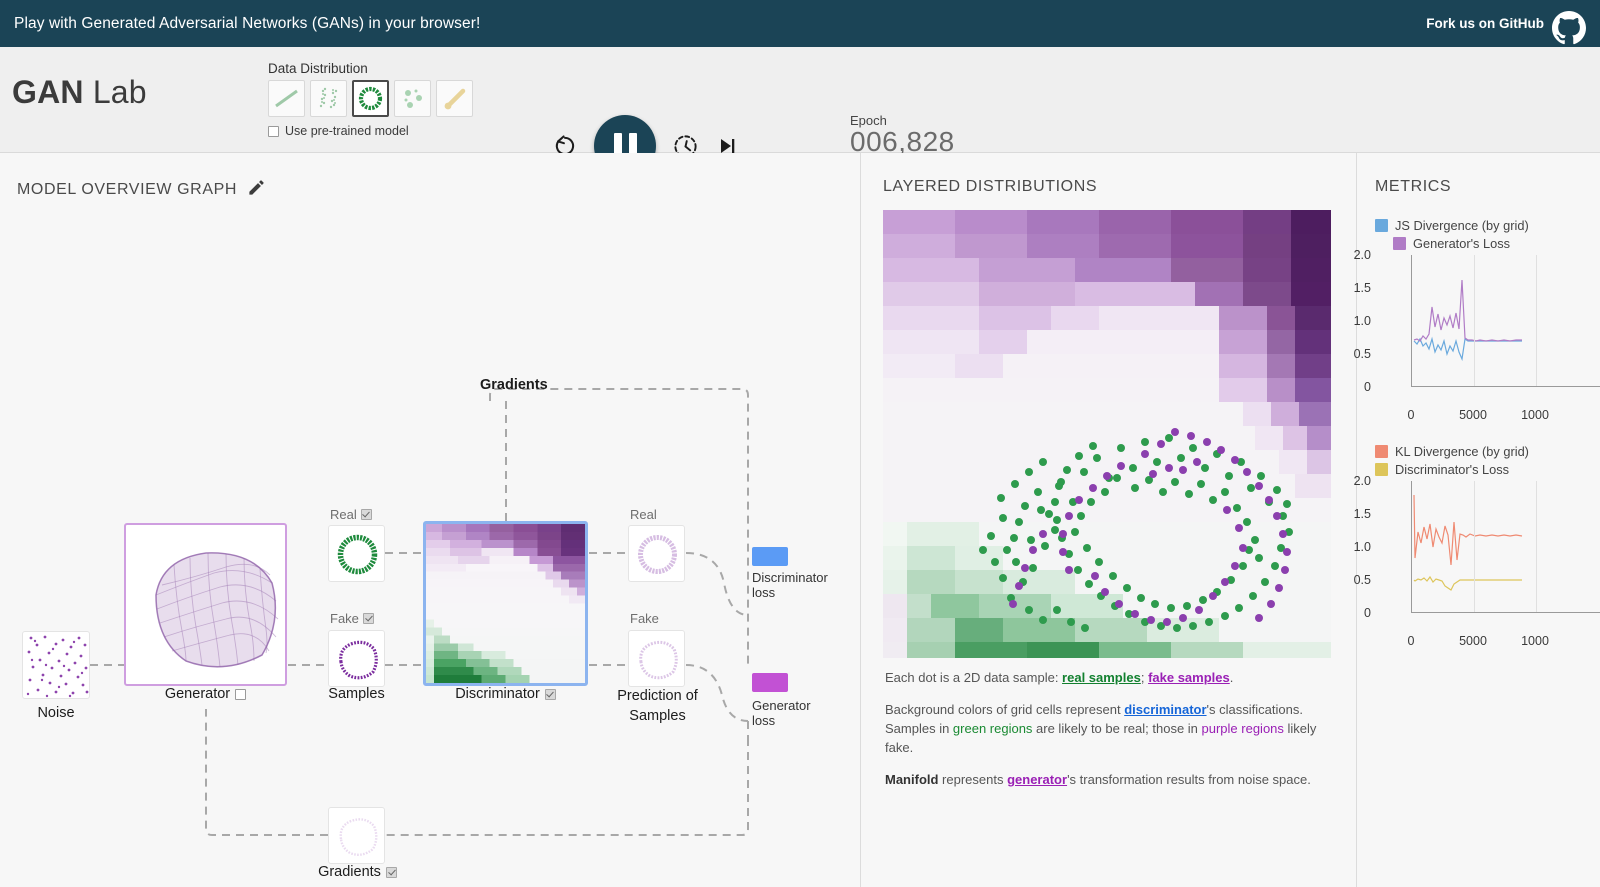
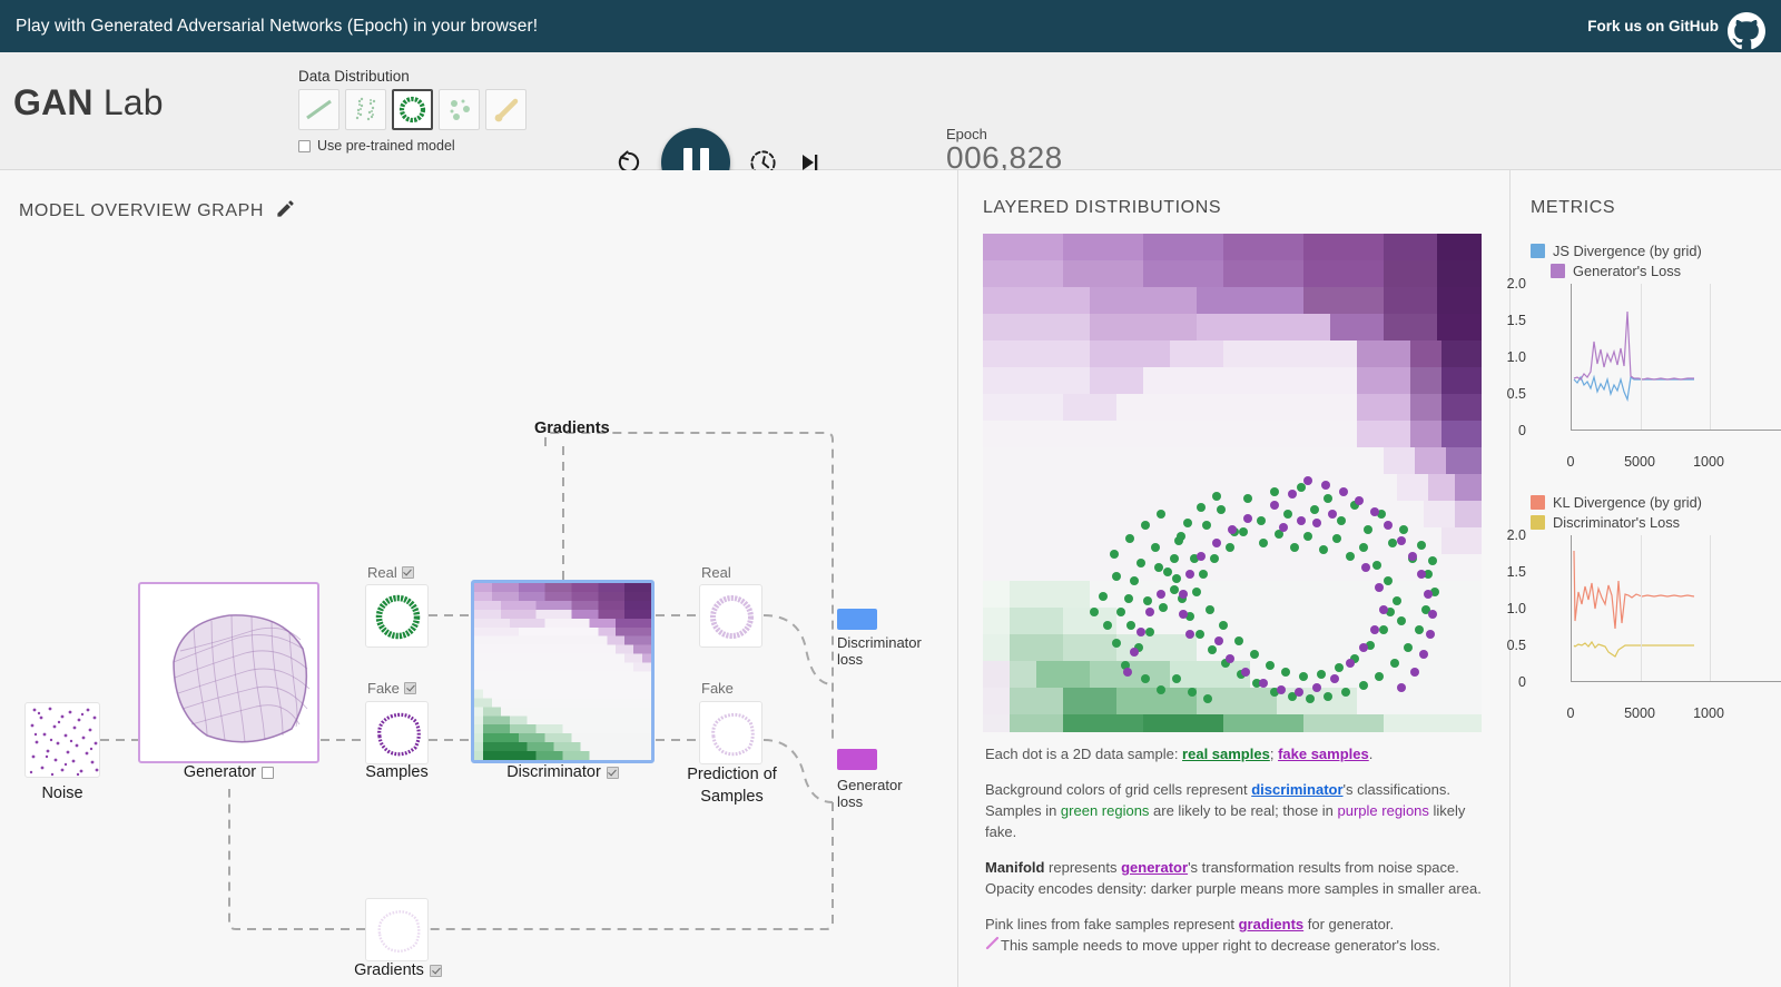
- Play with Generated Adversarial Networks (GANs) in your browser!
+ Play with Generated Adversarial Networks (Epoch) in your browser!
  Fork us on GitHub
  GAN Lab
  Data Distribution
  Use pre-trained model
  Epoch
  006,828
  MODEL OVERVIEW GRAPH
  Gradients
  Noise
  Generator
  Real
  Fake
  Samples
  Discriminator
  Real
  Fake
  Prediction of
  Samples
  Gradients
  Discriminator
  loss
  Generator
  loss
  LAYERED DISTRIBUTIONS
  Each dot is a 2D data sample: real samples; fake samples.
  Background colors of grid cells represent discriminator's classifications.
  Samples in green regions are likely to be real; those in purple regions likely fake.
  Manifold represents generator's transformation results from noise space.
+ Opacity encodes density: darker purple means more samples in smaller area.
+ Pink lines from fake samples represent gradients for generator.
+ This sample needs to move upper right to decrease generator's loss.
  METRICS
  JS Divergence (by grid)
  Generator's Loss
  2.0
  1.5
  1.0
  0.5
  0
  0
  5000
  1000
  KL Divergence (by grid)
  Discriminator's Loss
  2.0
  1.5
  1.0
  0.5
  0
  0
  5000
  1000
